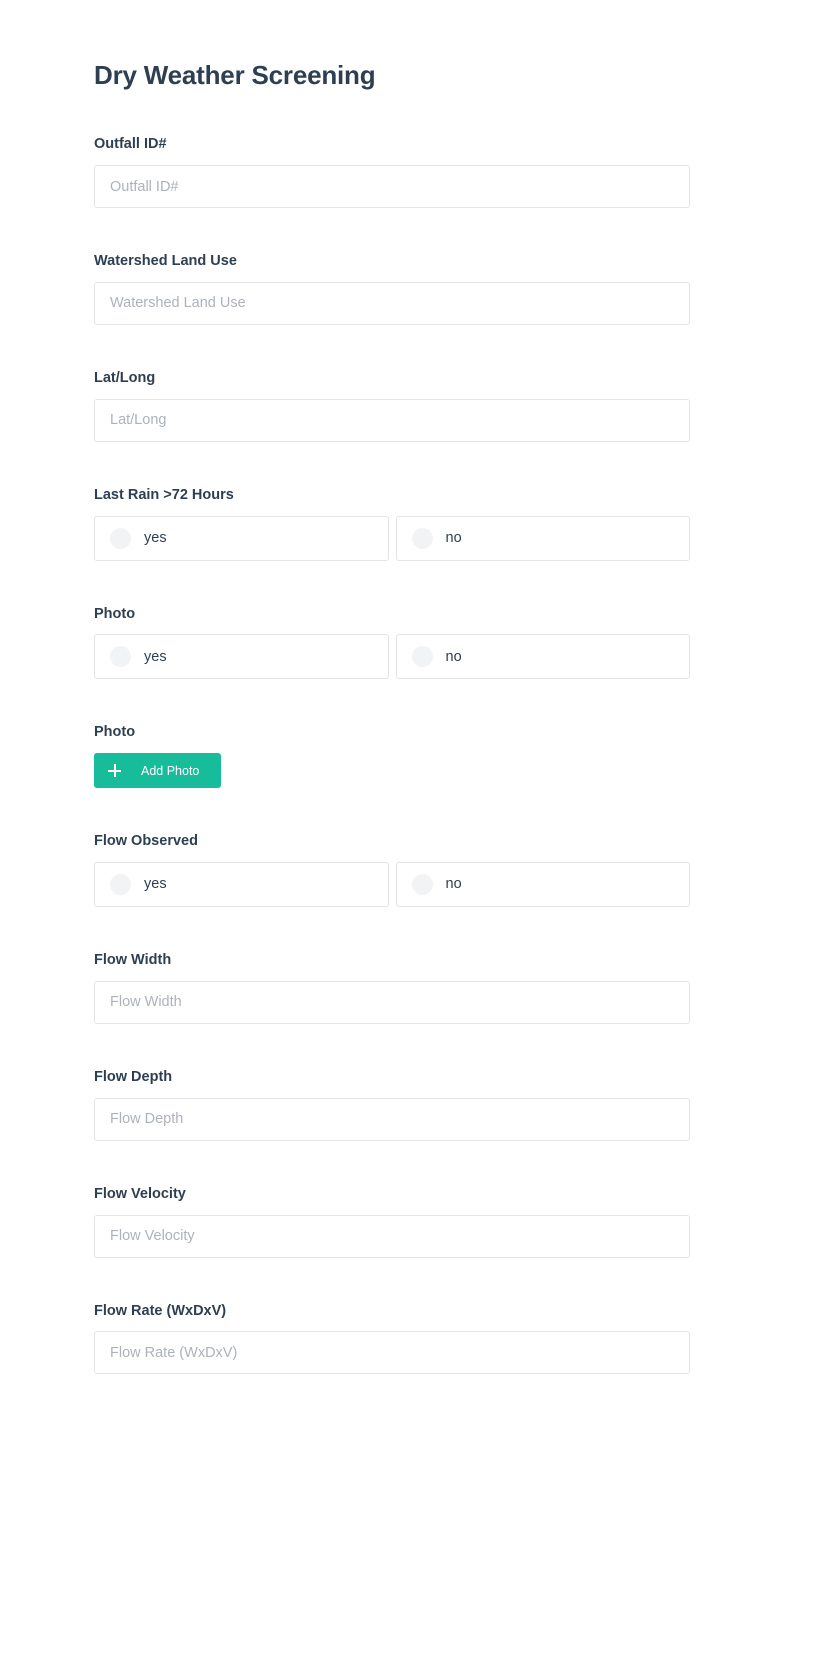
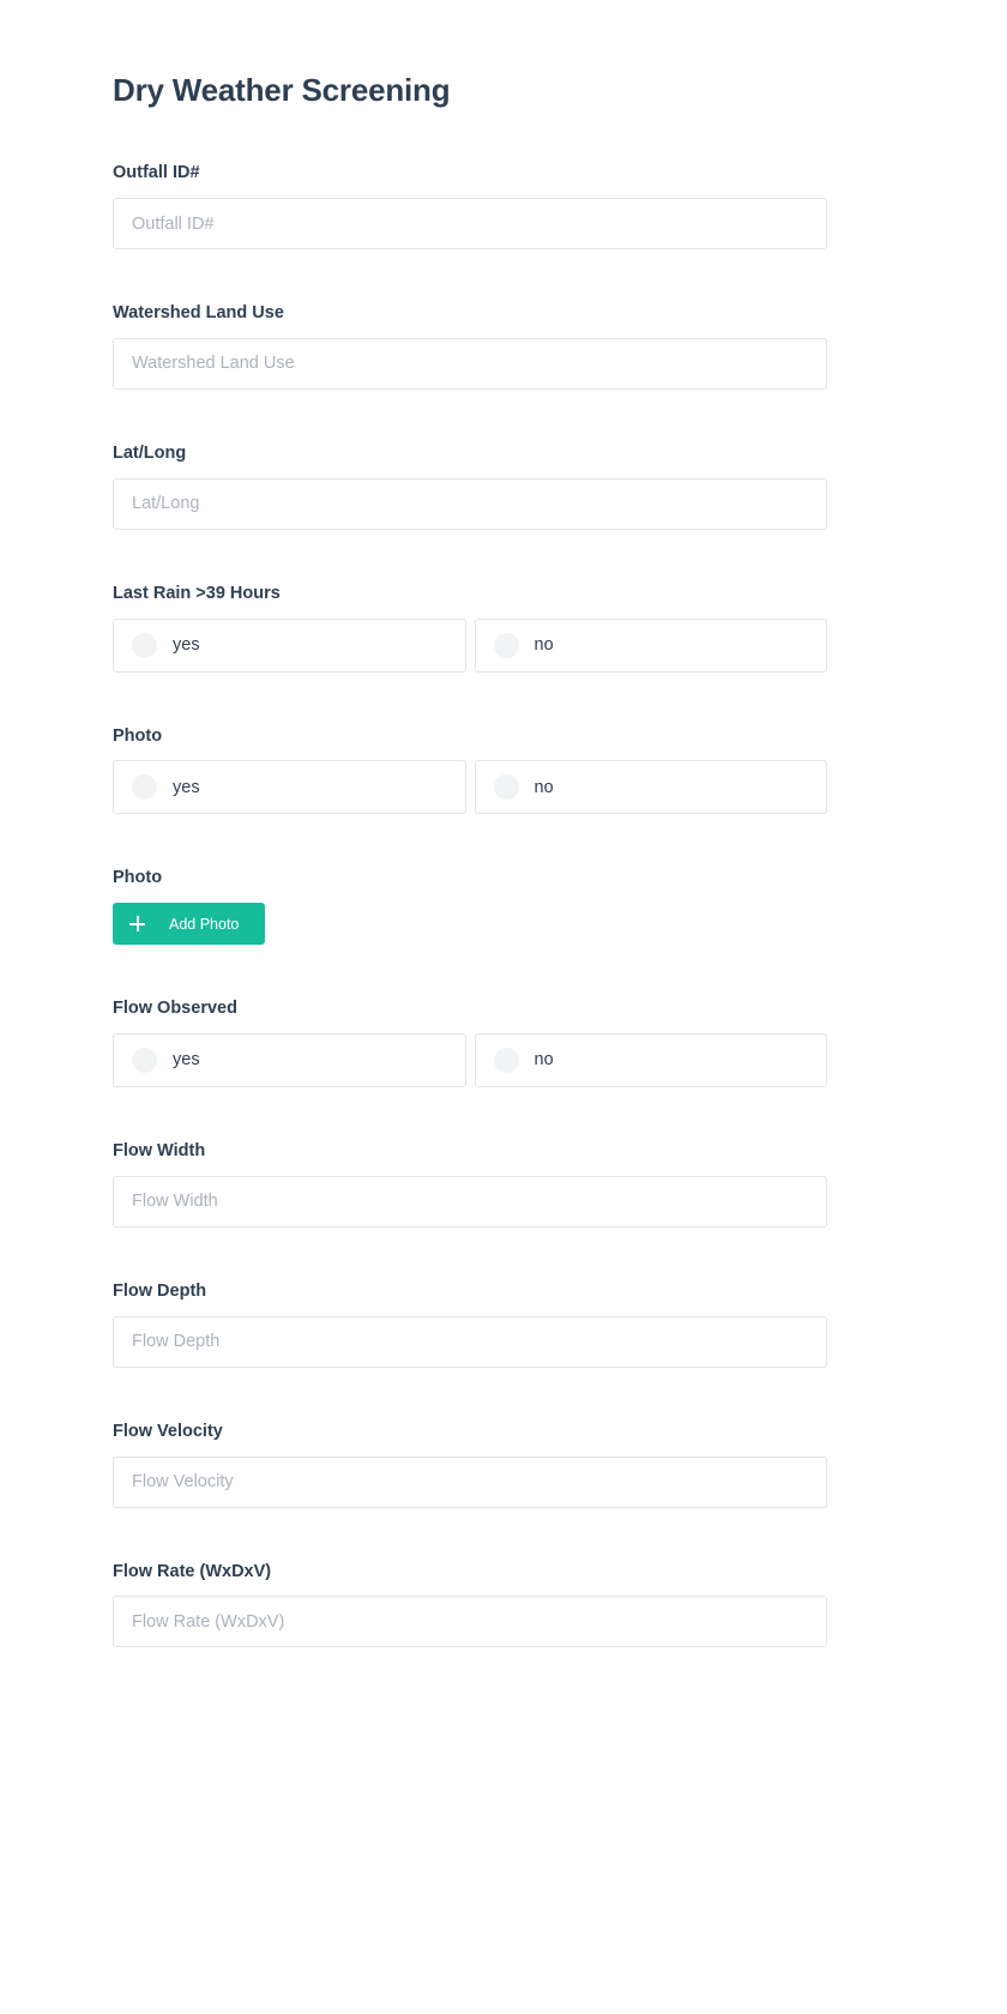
  Dry Weather Screening
  Outfall ID#
  Outfall ID#
  Watershed Land Use
  Watershed Land Use
  Lat/Long
  Lat/Long
- Last Rain >72 Hours
+ Last Rain >39 Hours
  yes
  no
  Photo
  yes
  no
  Photo
  Add Photo
  Flow Observed
  yes
  no
  Flow Width
  Flow Width
  Flow Depth
  Flow Depth
  Flow Velocity
  Flow Velocity
  Flow Rate (WxDxV)
  Flow Rate (WxDxV)
